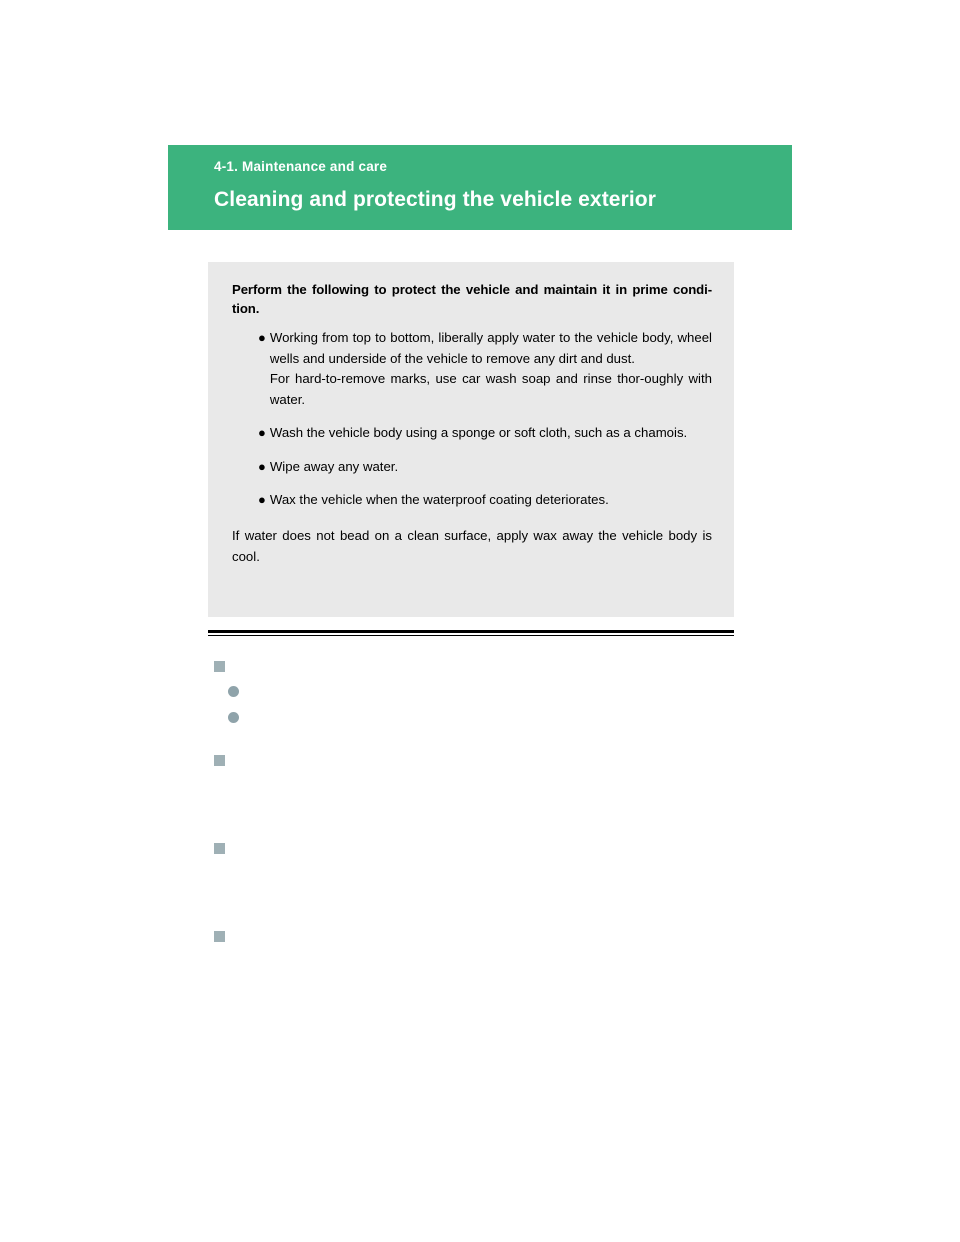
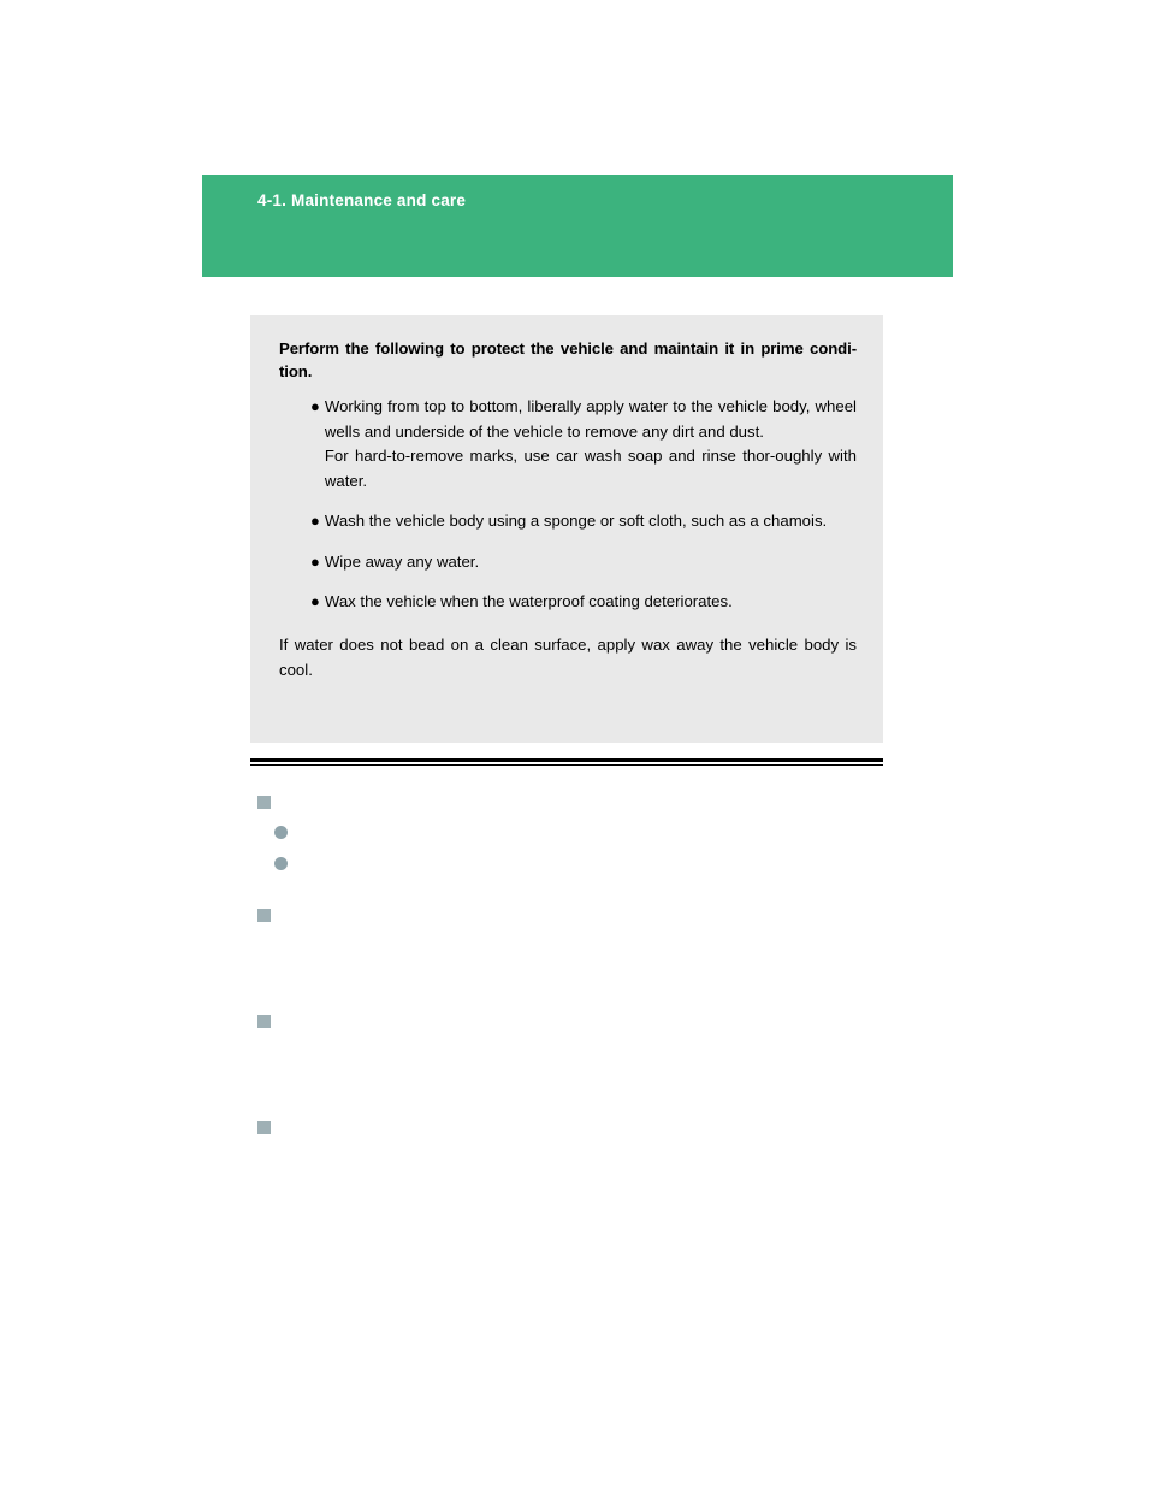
  4-1. Maintenance and care
- Cleaning and protecting the vehicle exterior
  Perform the following to protect the vehicle and maintain it in prime condi-tion.
  ●
  Working from top to bottom, liberally apply water to the vehicle body, wheel wells and underside of the vehicle to remove any dirt and dust.
  For hard-to-remove marks, use car wash soap and rinse thor-oughly with water.
  ●
  Wash the vehicle body using a sponge or soft cloth, such as a chamois.
  ●
  Wipe away any water.
  ●
  Wax the vehicle when the waterproof coating deteriorates.
  If water does not bead on a clean surface, apply wax away the vehicle body is cool.
